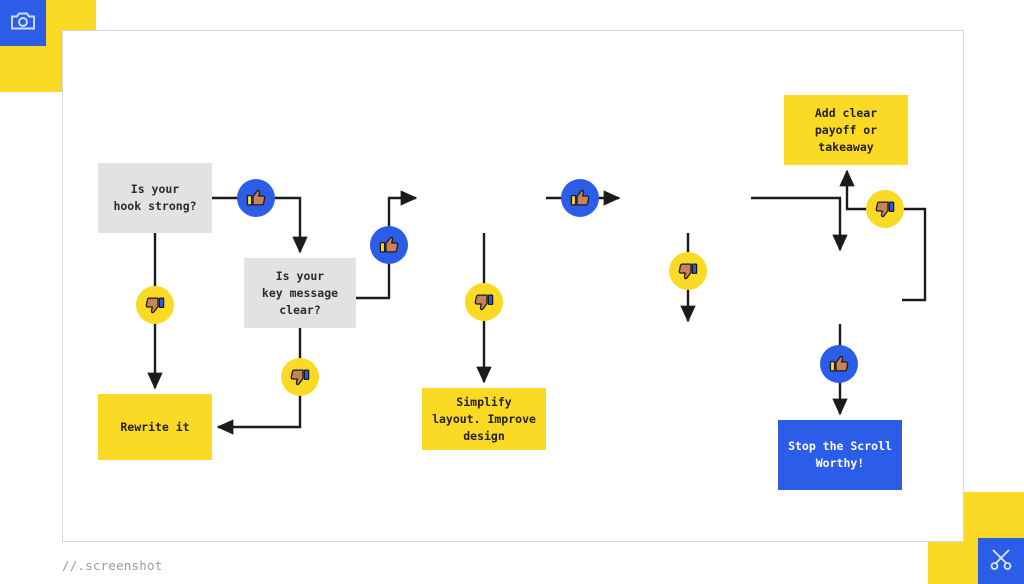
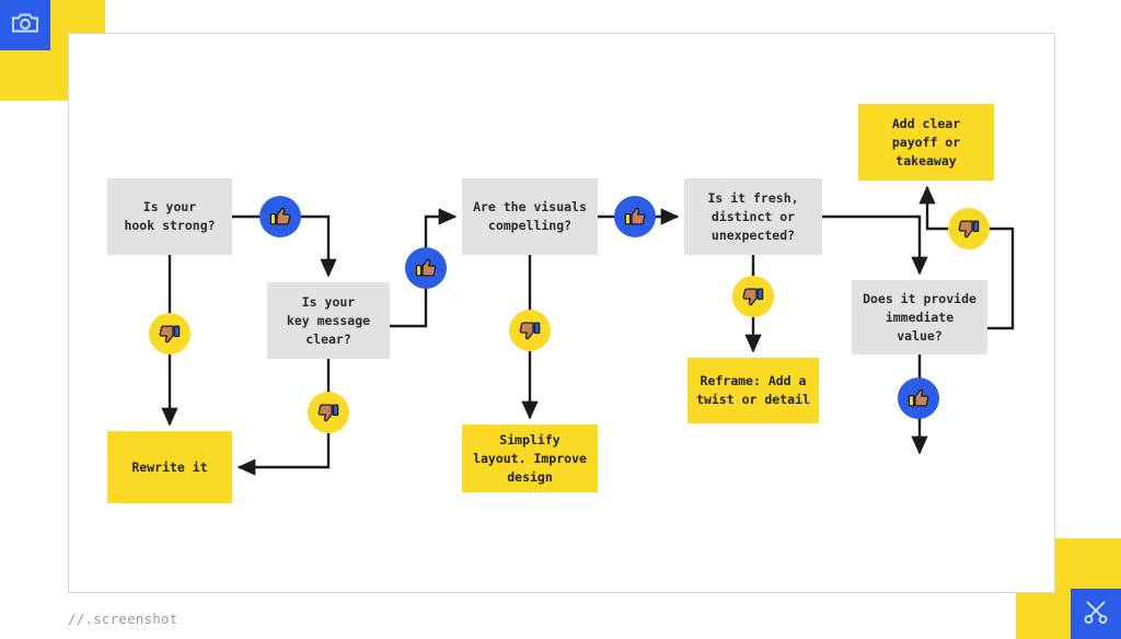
  Is your
  hook strong?
  Is your
  key message
  clear?
+ Are the visuals
+ compelling?
+ Is it fresh,
+ distinct or
+ unexpected?
+ Does it provide
+ immediate
+ value?
  Rewrite it
  Simplify
  layout. Improve
  design
+ Reframe: Add a
+ twist or detail
  Add clear
  payoff or
  takeaway
- Stop the Scroll
- Worthy!
  //.screenshot
